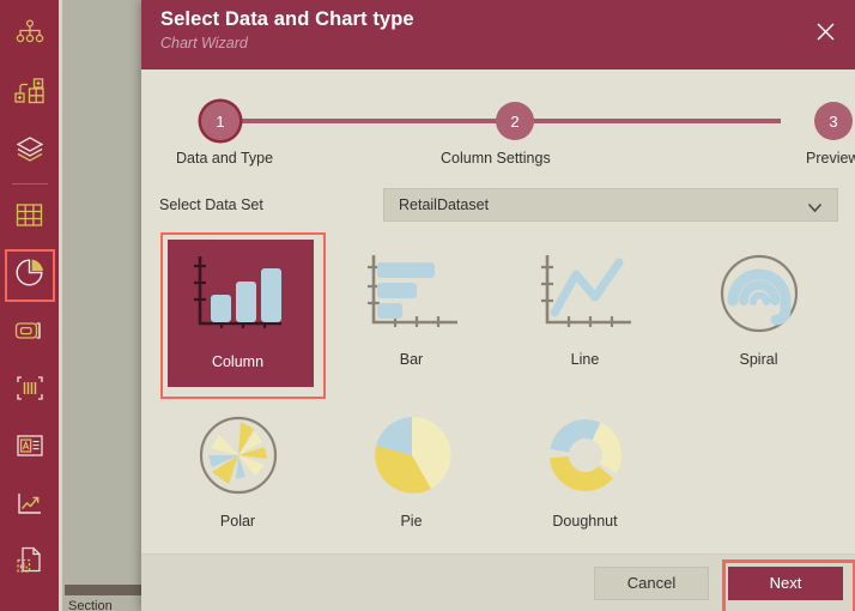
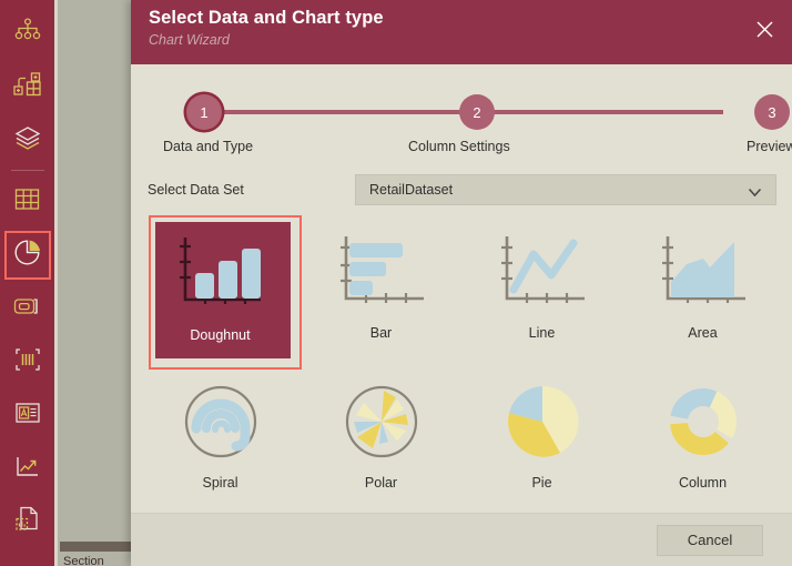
  Section
  Select Data and Chart type
  Chart Wizard
  1
  Data and Type
  2
  Column Settings
  3
  Preview
  Select Data Set
  RetailDataset
- Column
+ Doughnut
  Bar
  Line
+ Area
  Spiral
  Polar
  Pie
- Doughnut
+ Column
  Cancel
- Next
